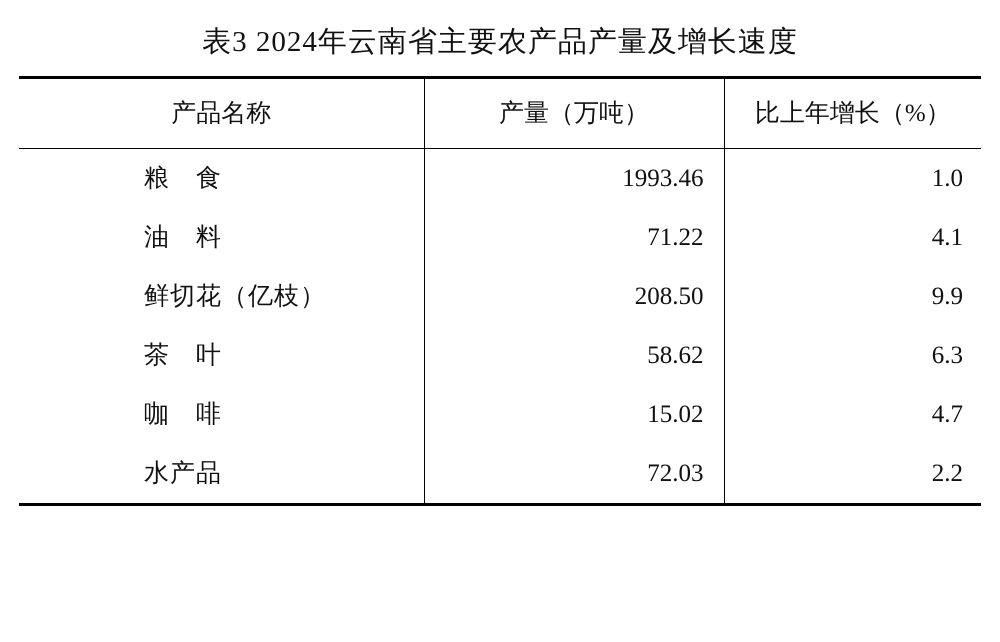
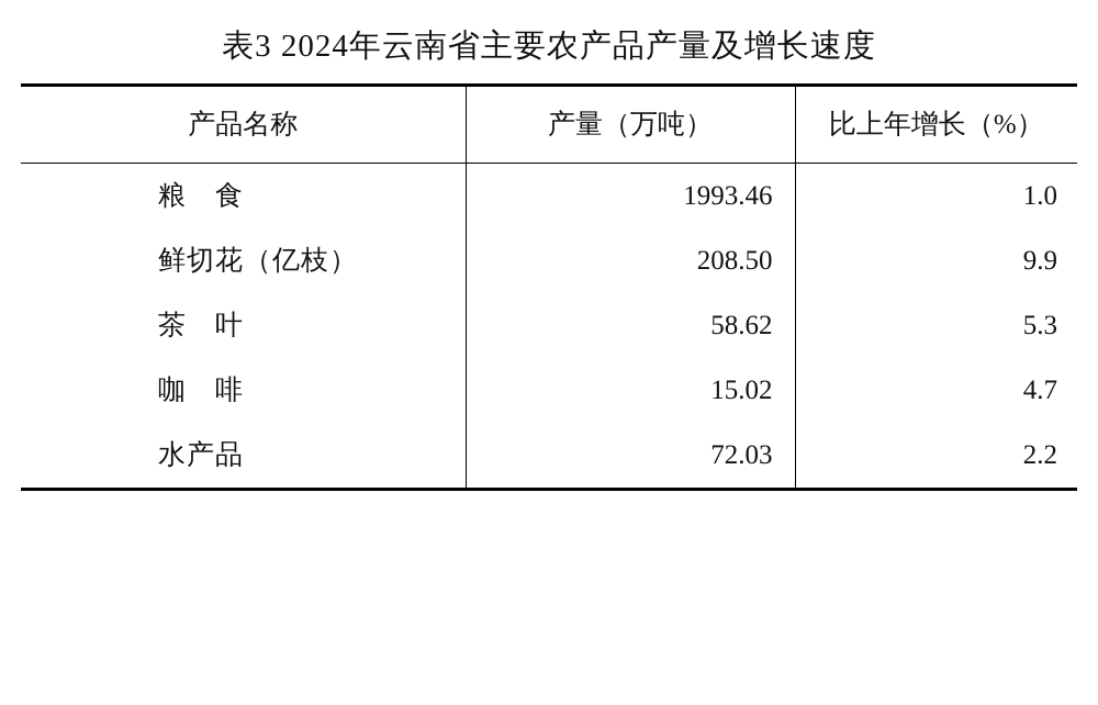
  表3 2024年云南省主要农产品产量及增长速度
  产品名称	产量（万吨）	比上年增长（%）
  粮 食	1993.46	1.0
- 油 料	71.22	4.1
  鲜切花（亿枝）	208.50	9.9
- 茶 叶	58.62	6.3
+ 茶 叶	58.62	5.3
  咖 啡	15.02	4.7
  水产品	72.03	2.2
